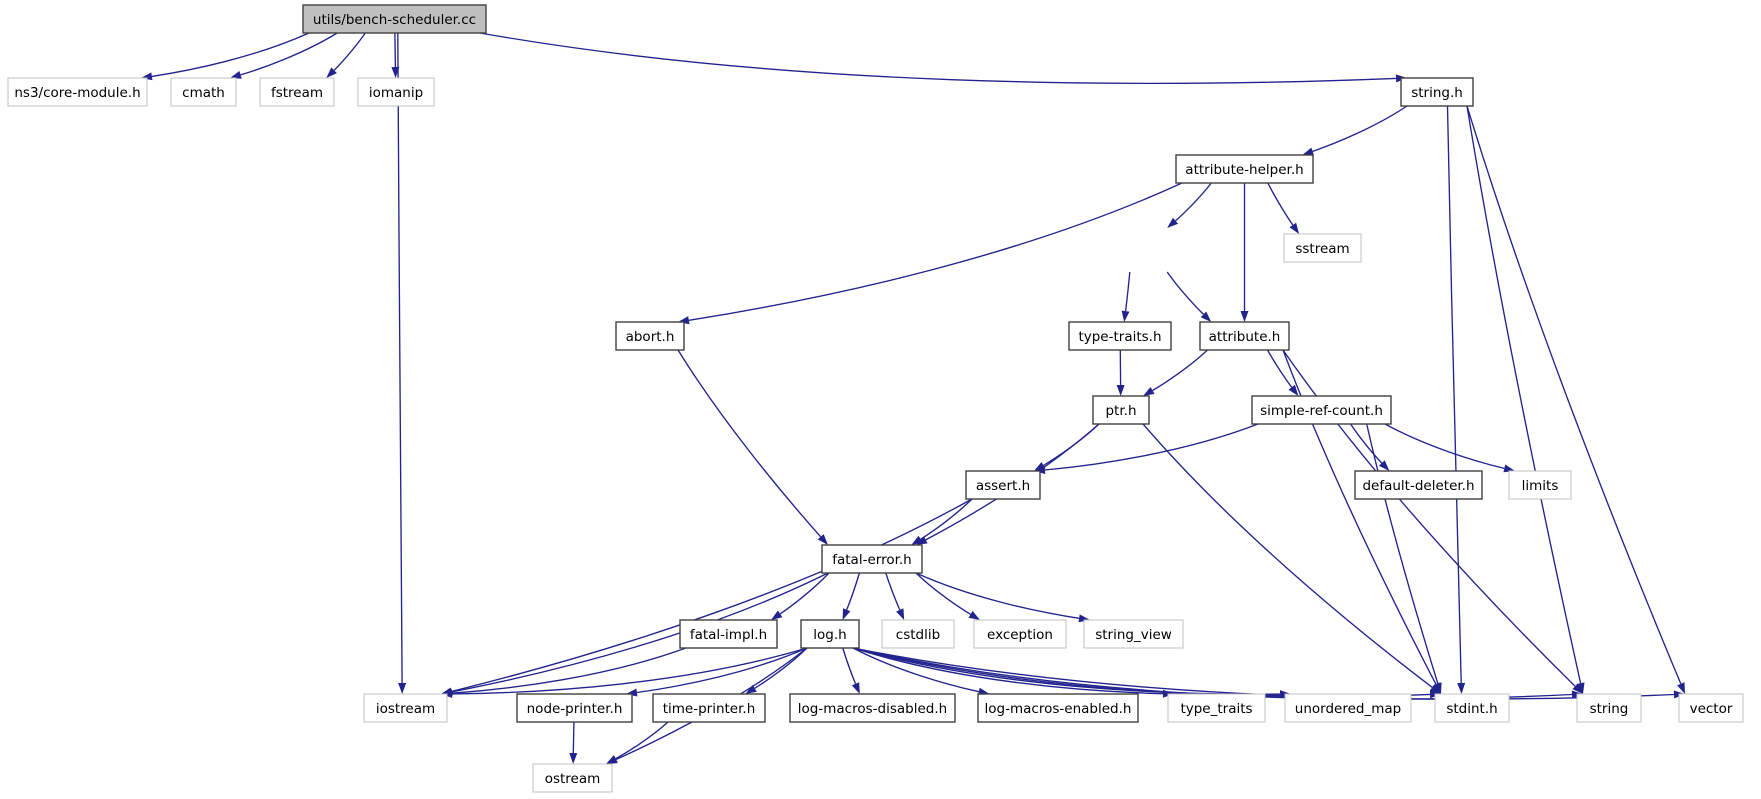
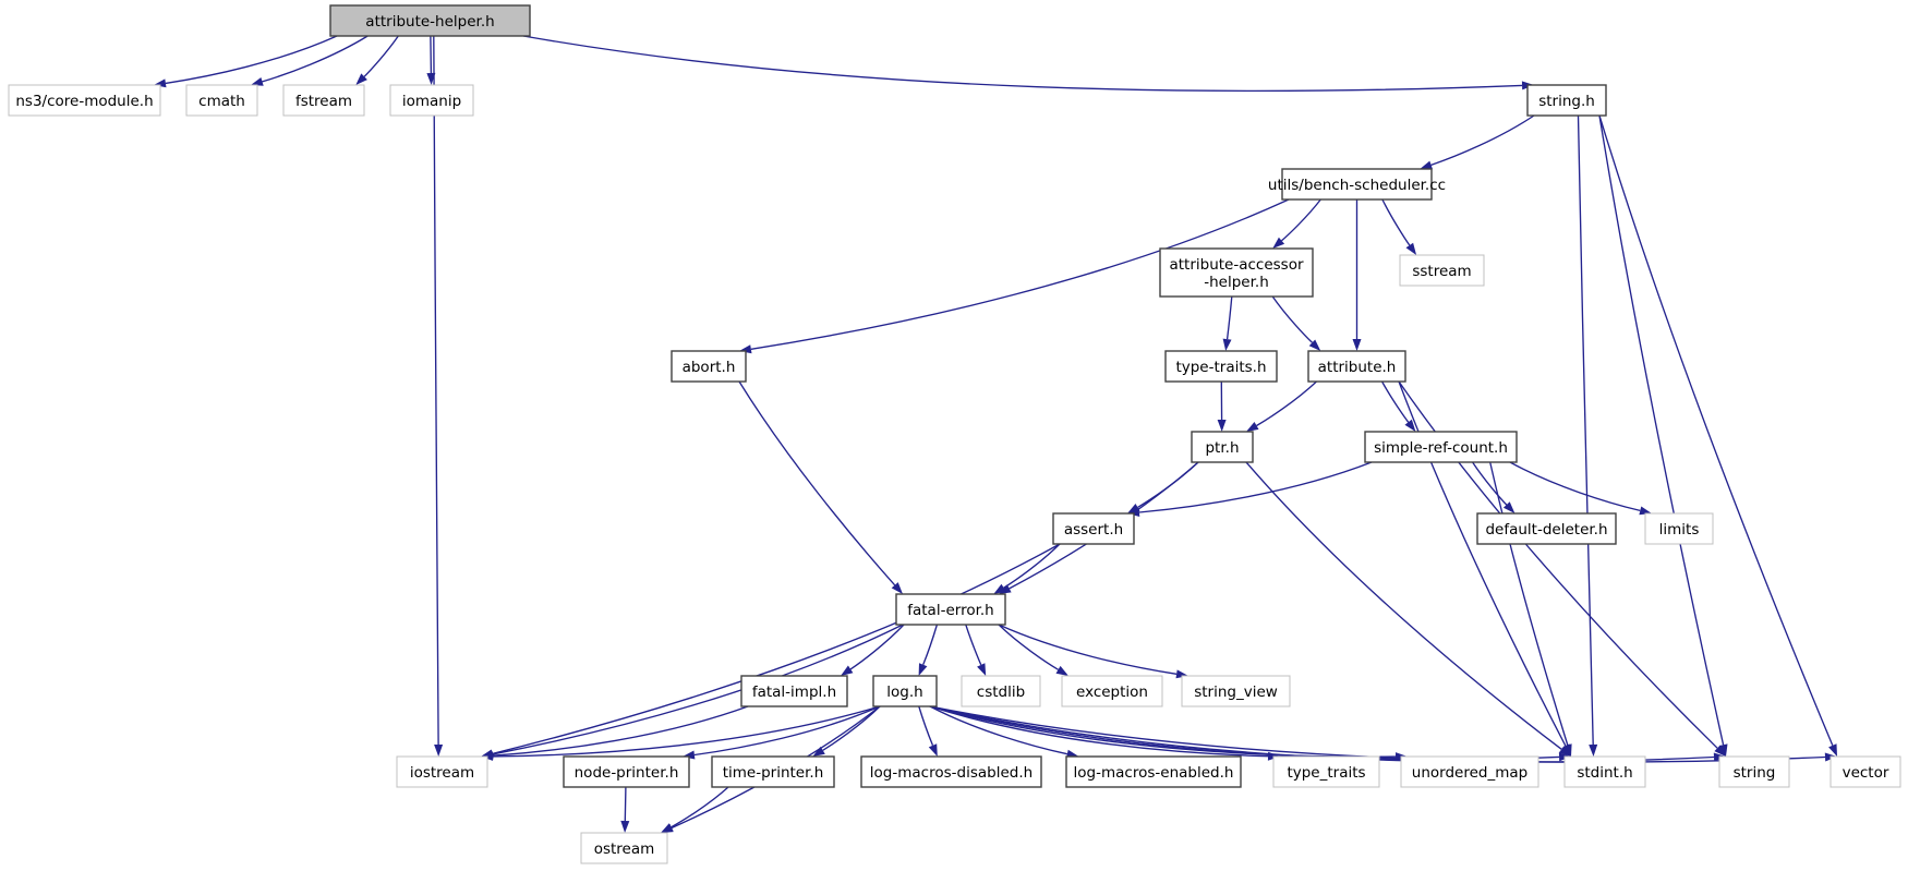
- utils/bench-scheduler.cc
+ attribute-helper.h
  ns3/core-module.h
  cmath
  fstream
  iomanip
  string.h
- attribute-helper.h
+ utils/bench-scheduler.cc
+ attribute-accessor
+ -helper.h
  sstream
  abort.h
  type-traits.h
  attribute.h
  ptr.h
  simple-ref-count.h
  assert.h
  default-deleter.h
  limits
  fatal-error.h
  fatal-impl.h
  log.h
  cstdlib
  exception
  string_view
  iostream
  node-printer.h
  time-printer.h
  log-macros-disabled.h
  log-macros-enabled.h
  type_traits
  unordered_map
  stdint.h
  string
  vector
  ostream
